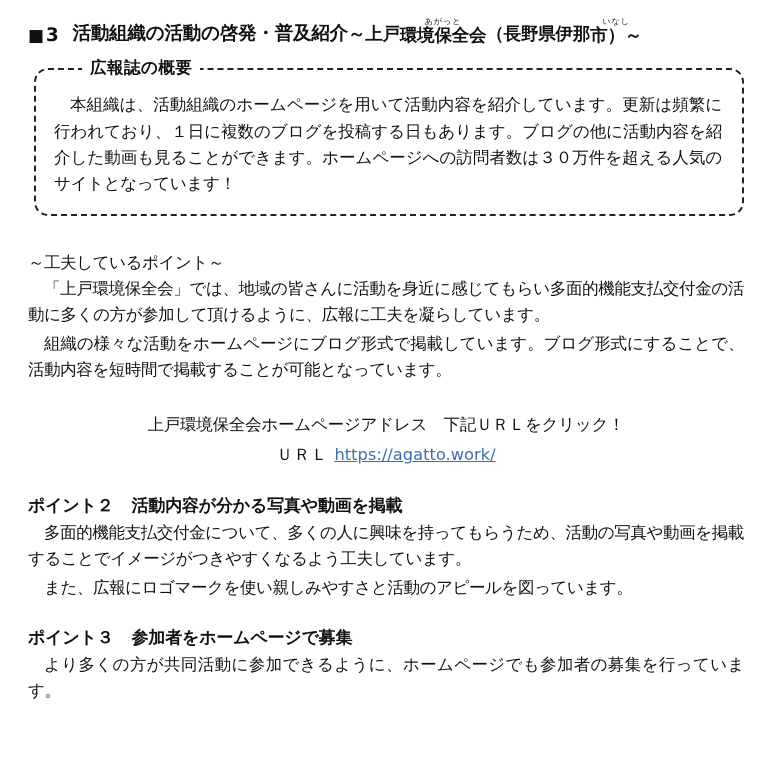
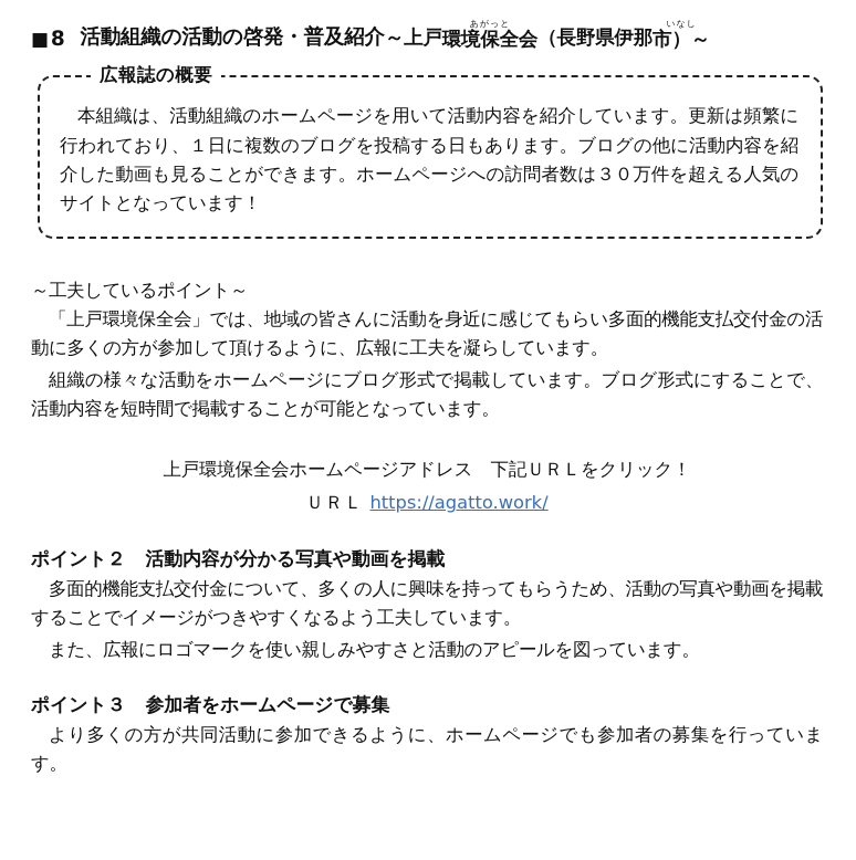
  ■
- 3
+ 8
  活動組織の活動の啓発・普及紹介
  ～上戸
  あがっと
  環境保全会
  （長野県伊那
  いなし
  市）～
  広報誌の概要
  本組織は、活動組織のホームページを用いて活動内容を紹介しています。更新は頻繁に行われており、１日に複数のブログを投稿する日もあります。ブログの他に活動内容を紹介した動画も見ることができます。ホームページへの訪問者数は３０万件を超える人気のサイトとなっています！
  ～工夫しているポイント～
  「上戸環境保全会」では、地域の皆さんに活動を身近に感じてもらい多面的機能支払交付金の活動に多くの方が参加して頂けるように、広報に工夫を凝らしています。
  組織の様々な活動をホームページにブログ形式で掲載しています。ブログ形式にすることで、活動内容を短時間で掲載することが可能となっています。
  上戸環境保全会ホームページアドレス 下記ＵＲＬをクリック！
  ＵＲＬ https://agatto.work/
  ポイント２ 活動内容が分かる写真や動画を掲載
  多面的機能支払交付金について、多くの人に興味を持ってもらうため、活動の写真や動画を掲載することでイメージがつきやすくなるよう工夫しています。
  また、広報にロゴマークを使い親しみやすさと活動のアピールを図っています。
  ポイント３ 参加者をホームページで募集
  より多くの方が共同活動に参加できるように、ホームページでも参加者の募集を行っています。
